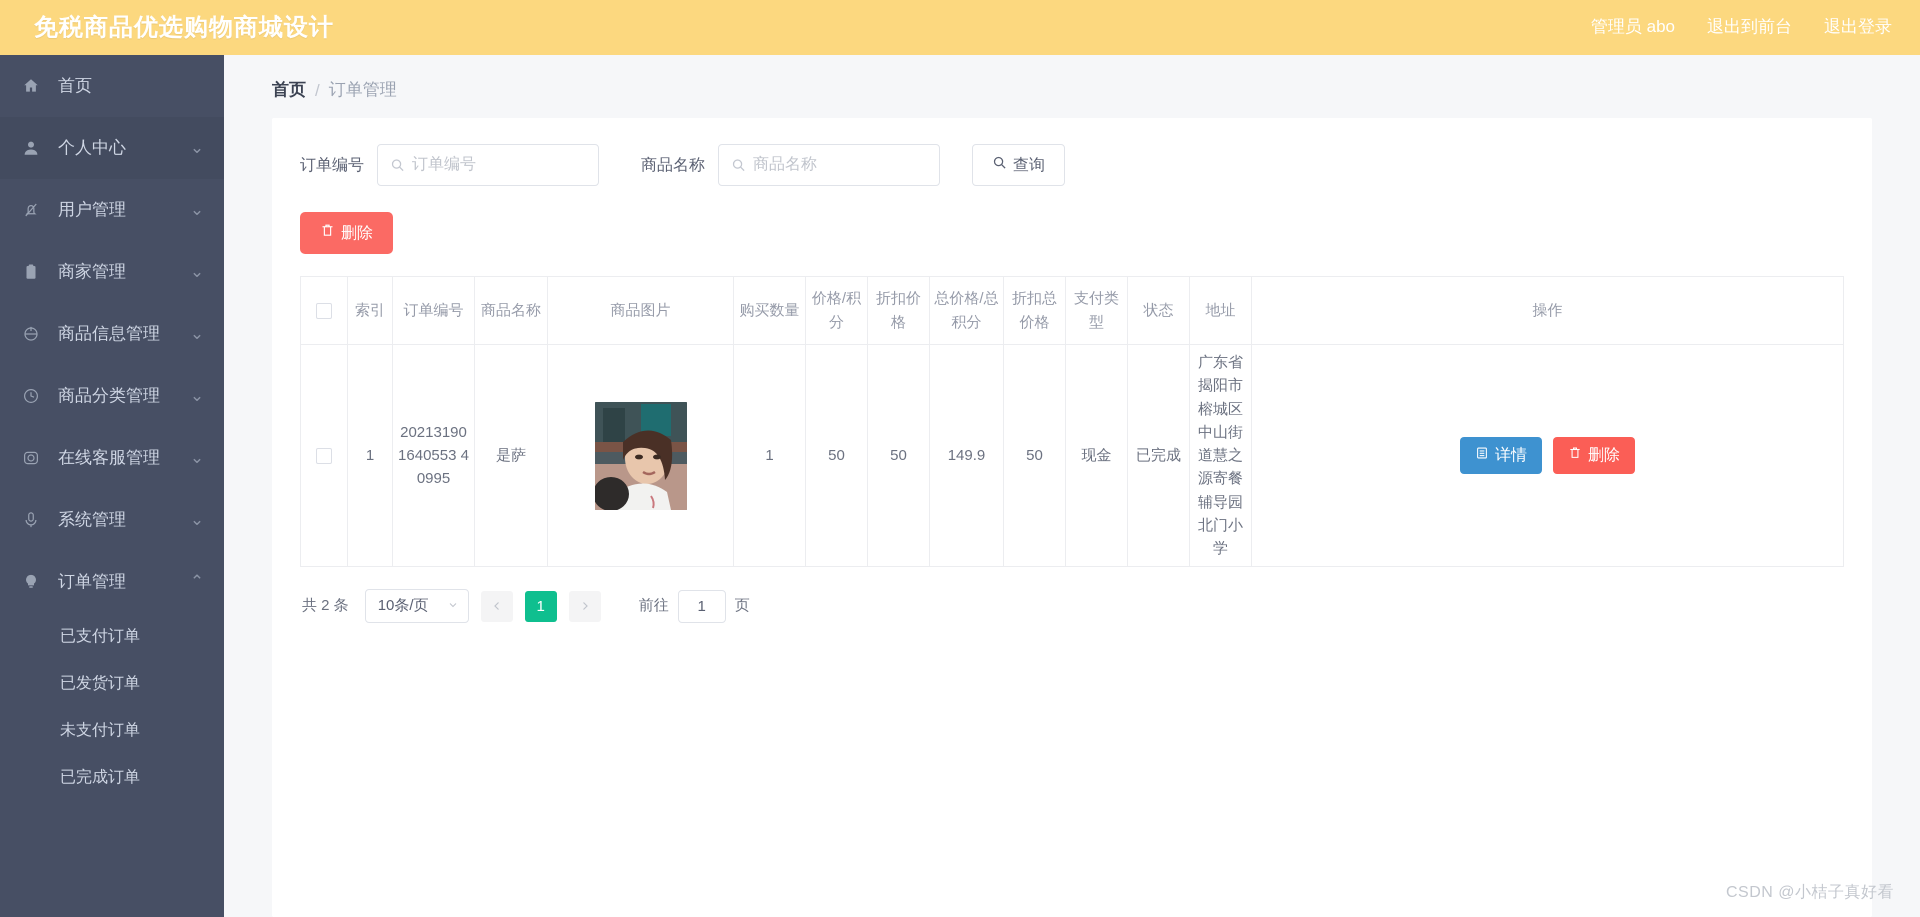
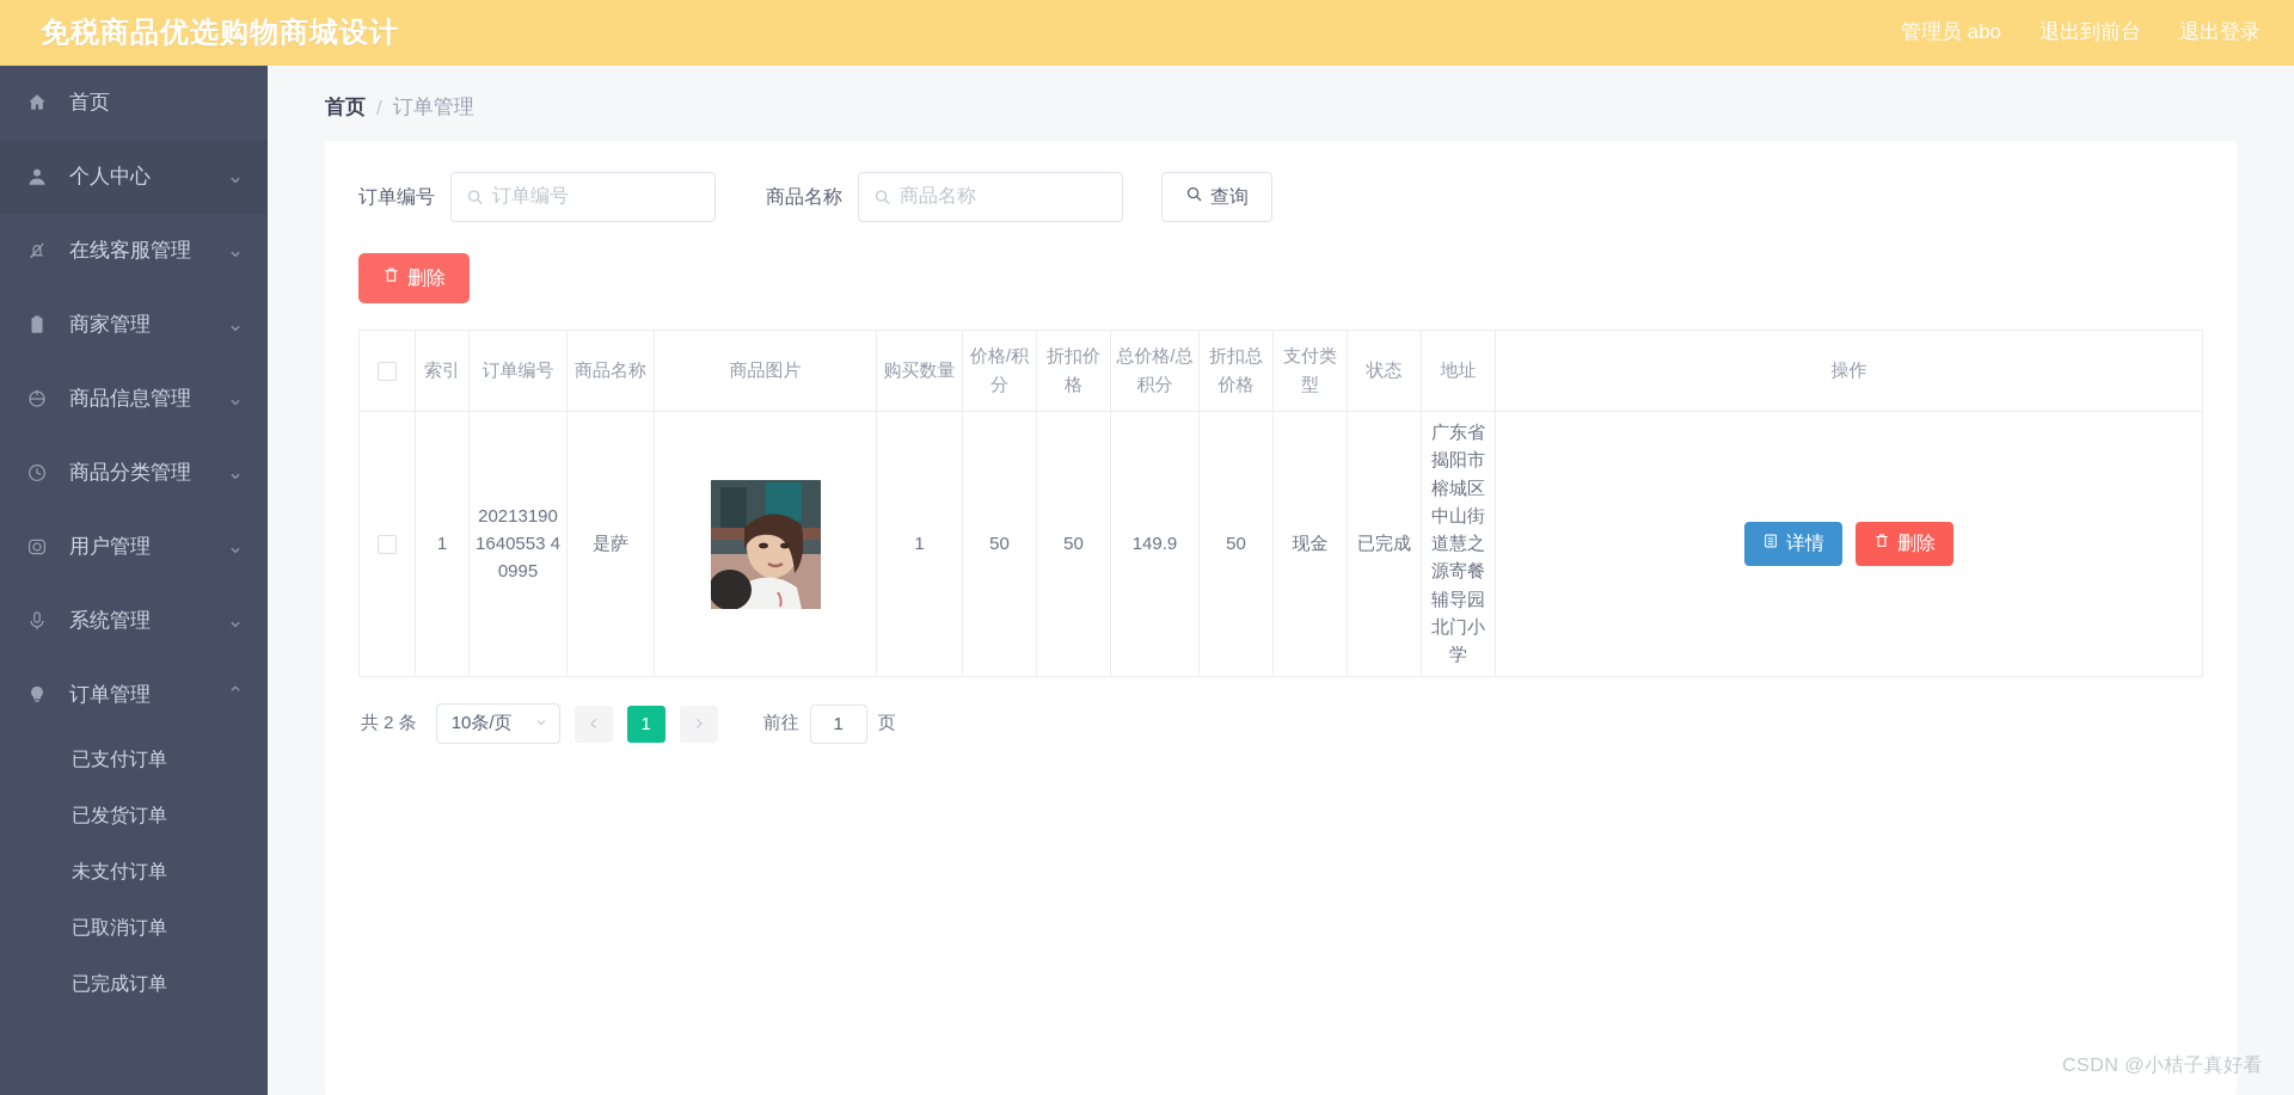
  免税商品优选购物商城设计
  管理员 abo
  退出到前台
  退出登录
  首页
  个人中心
  ⌄
- 用户管理
+ 在线客服管理
  ⌄
  商家管理
  ⌄
  商品信息管理
  ⌄
  商品分类管理
  ⌄
- 在线客服管理
+ 用户管理
  ⌄
  系统管理
  ⌄
  订单管理
  ⌃
  已支付订单
  已发货订单
  未支付订单
+ 已取消订单
  已完成订单
  首页
  /
  订单管理
  订单编号
  订单编号
  商品名称
  商品名称
  查询
  删除
  	索引	订单编号	商品名称	商品图片	购买数量	价格/积分	折扣价格	总价格/总积分	折扣总价格	支付类型	状态	地址	操作
  	1	202131901640553 40995	是萨		1	50	50	149.9	50	现金	已完成	广东省揭阳市榕城区中山街道慧之源寄餐辅导园北门小学	详情 删除
  共 2 条
  10条/页
  1
  前往
  1
  页
  CSDN @小桔子真好看
